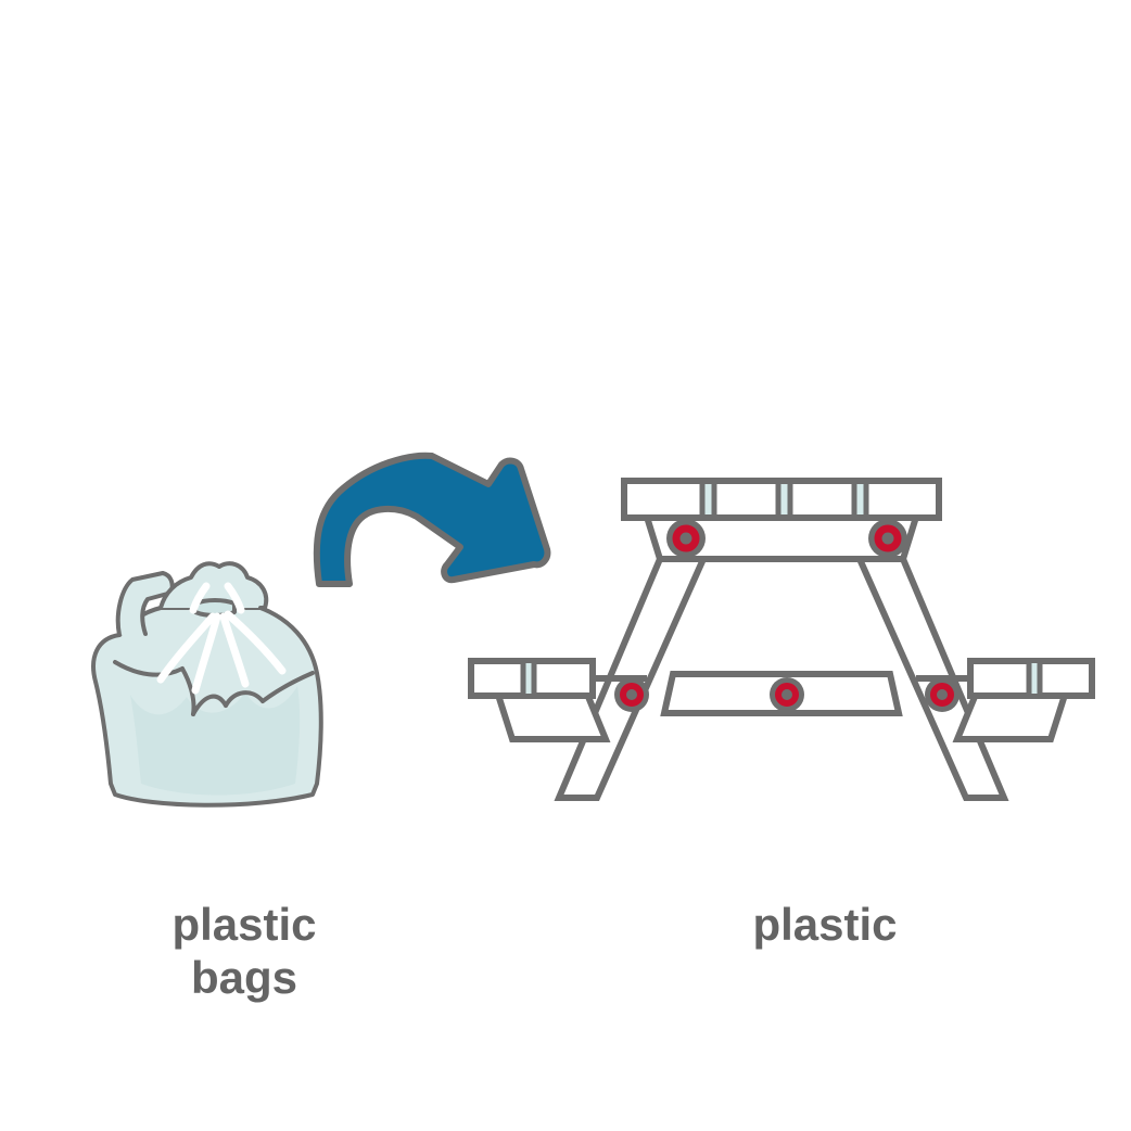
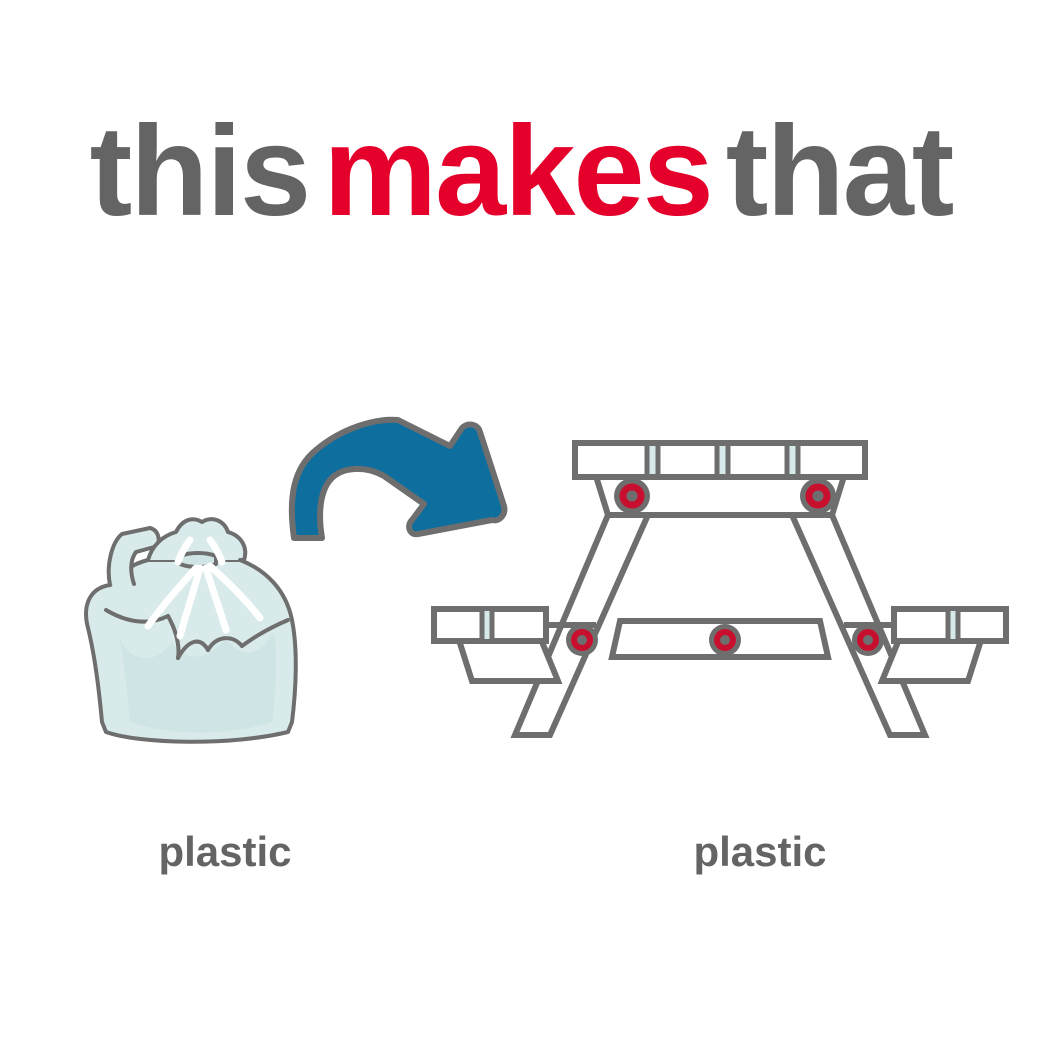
+ thismakesthat
  plastic
- bags
  plastic
